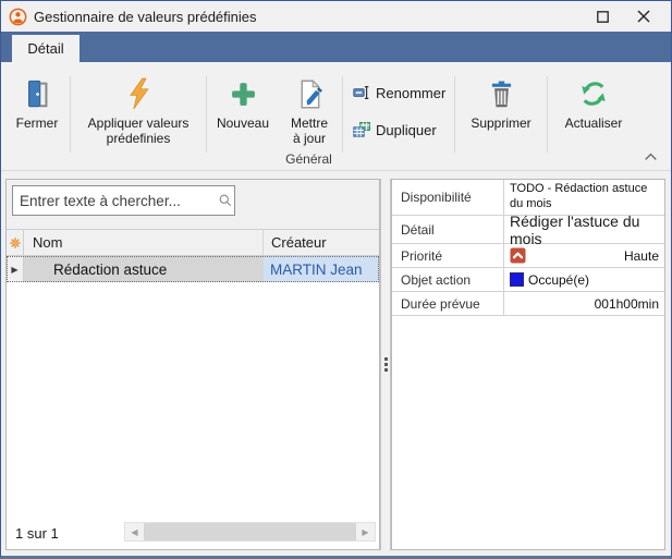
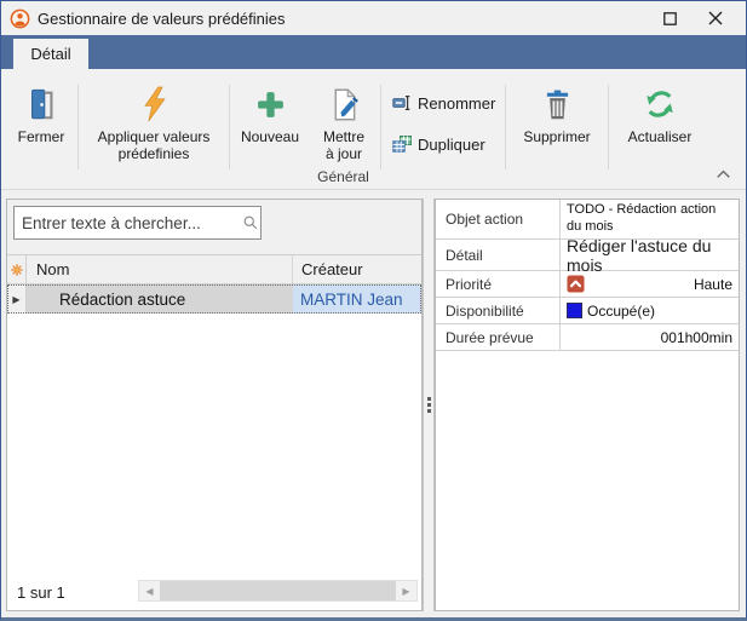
  Gestionnaire de valeurs prédéfinies
  Détail
  Fermer
  Appliquer valeurs prédefinies
  Nouveau
  Mettre à jour
  Renommer
  Dupliquer
  Supprimer
  Actualiser
  Général
  Entrer texte à chercher...
  Nom
  Créateur
  ▶
  Rédaction astuce
  MARTIN Jean
  1 sur 1
  ◀
  ▶
- Disponibilité
+ Objet action
- TODO - Rédaction astuce du mois
+ TODO - Rédaction action du mois
  Détail
  Rédiger l'astuce du mois
  Priorité
  Haute
- Objet action
+ Disponibilité
  Occupé(e)
  Durée prévue
  001h00min
